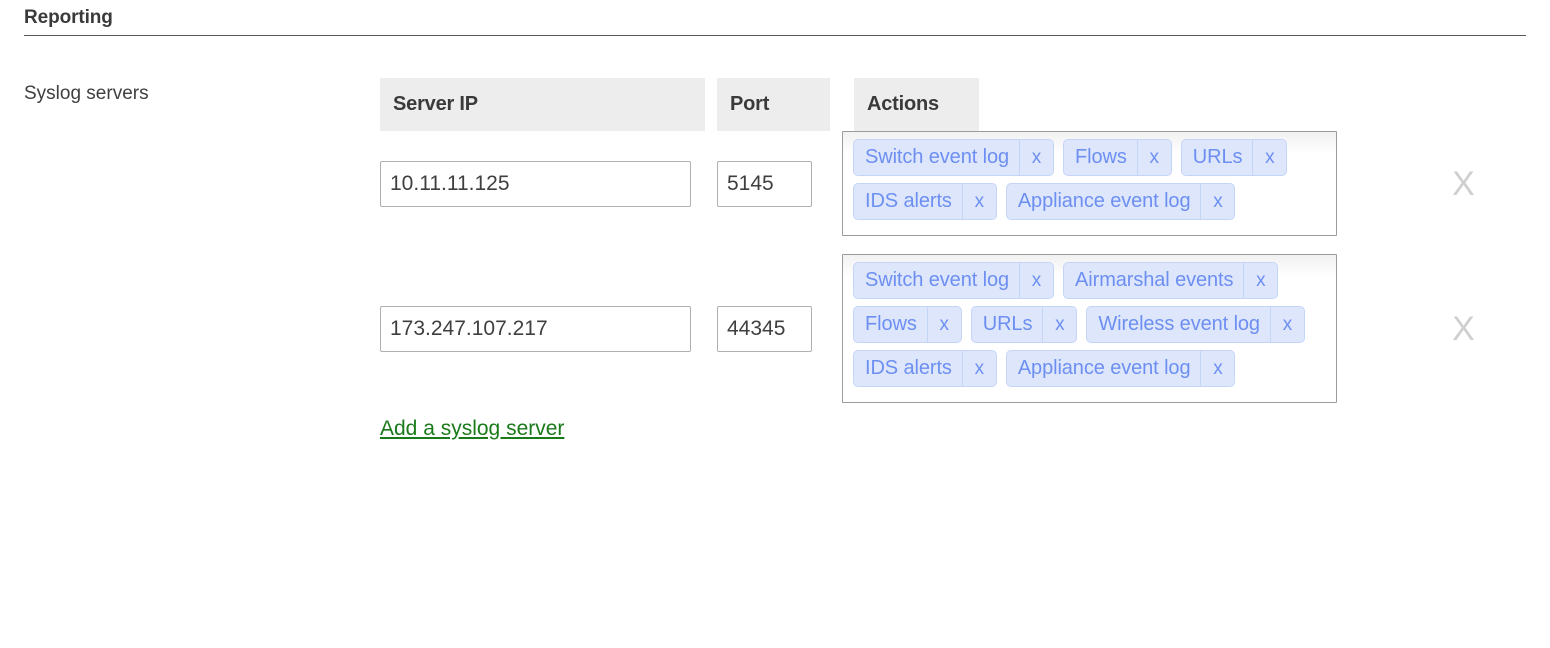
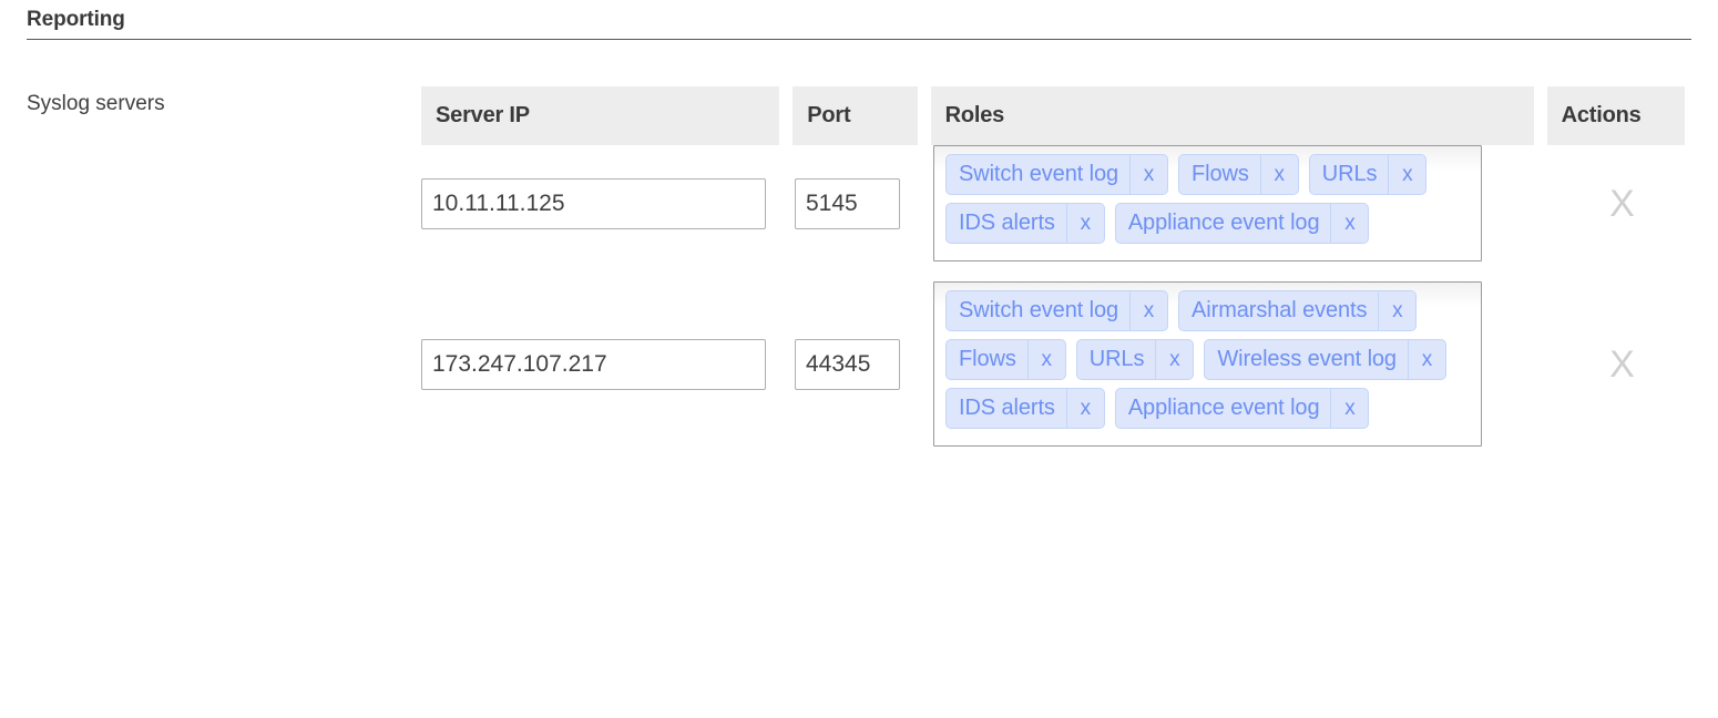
  Reporting
  Syslog servers
  Server IP
  Port
+ Roles
  Actions
  10.11.11.125
  5145
  Switch event log
  x
  Flows
  x
  URLs
  x
  IDS alerts
  x
  Appliance event log
  x
  X
  173.247.107.217
  44345
  Switch event log
  x
  Airmarshal events
  x
  Flows
  x
  URLs
  x
  Wireless event log
  x
  IDS alerts
  x
  Appliance event log
  x
  X
- Add a syslog server
